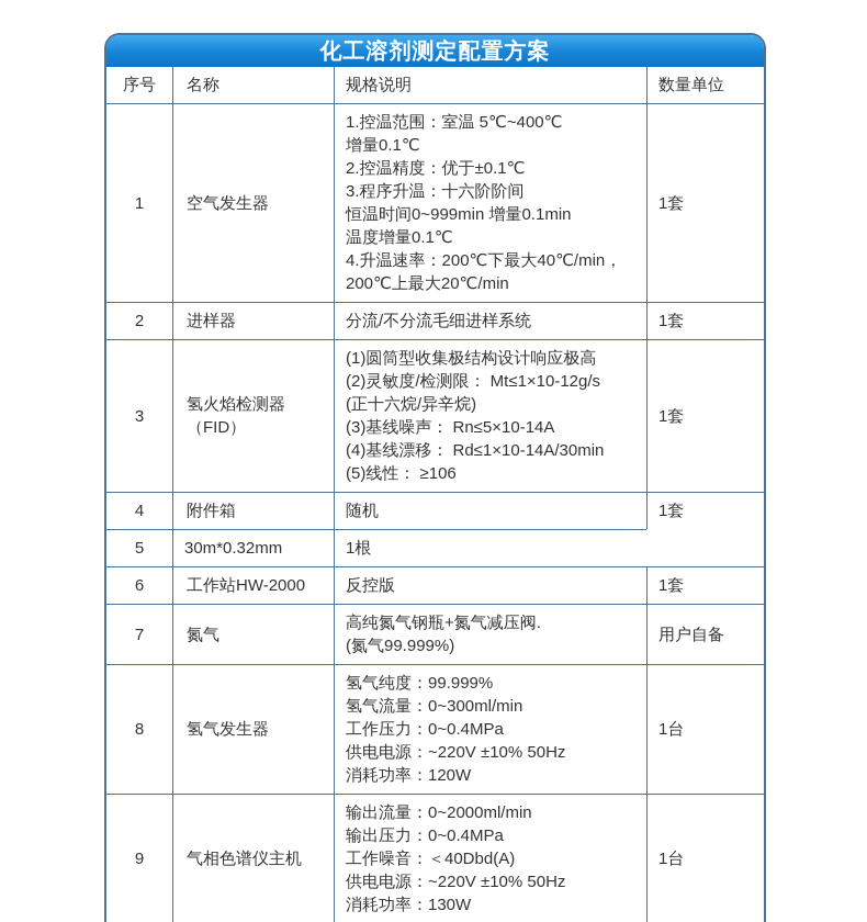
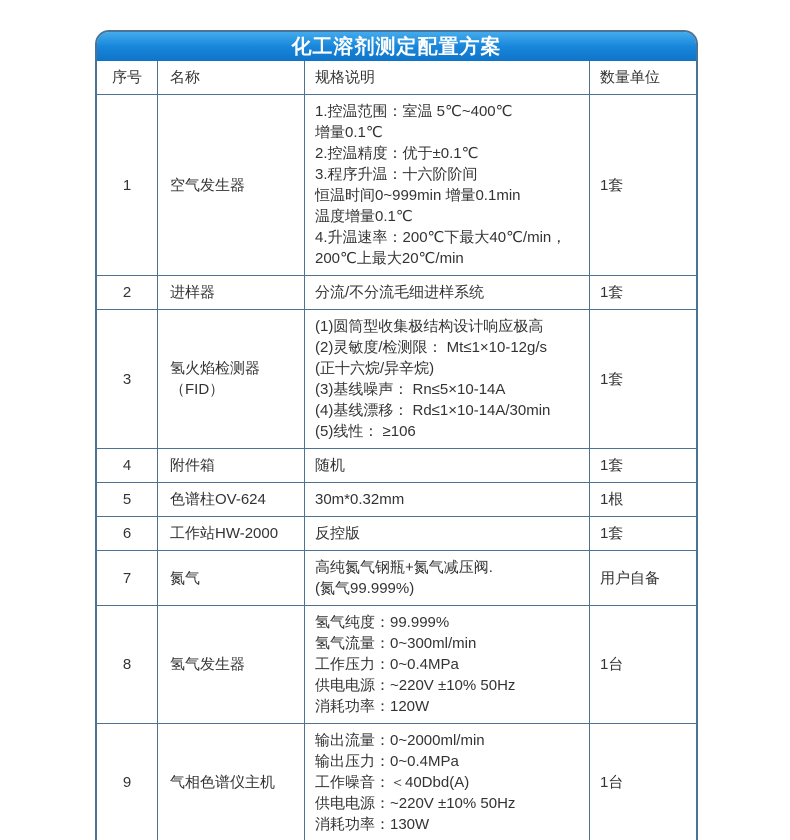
  化工溶剂测定配置方案
  序号
  名称
  规格说明
  数量单位
  1
  空气发生器
  1.控温范围：室温 5℃~400℃
  增量0.1℃
  2.控温精度：优于±0.1℃
  3.程序升温：十六阶阶间
  恒温时间0~999min 增量0.1min
  温度增量0.1℃
  4.升温速率：200℃下最大40℃/min，
  200℃上最大20℃/min
  1套
  2
  进样器
  分流/不分流毛细进样系统
  1套
  3
  氢火焰检测器（FID）
  (1)圆筒型收集极结构设计响应极高
  (2)灵敏度/检测限： Mt≤1×10-12g/s
  (正十六烷/异辛烷)
  (3)基线噪声： Rn≤5×10-14A
  (4)基线漂移： Rd≤1×10-14A/30min
  (5)线性： ≥106
  1套
  4
  附件箱
  随机
  1套
  5
+ 色谱柱OV-624
  30m*0.32mm
  1根
  6
  工作站HW-2000
  反控版
  1套
  7
  氮气
  高纯氮气钢瓶+氮气减压阀.
  (氮气99.999%)
  用户自备
  8
  氢气发生器
  氢气纯度：99.999%
  氢气流量：0~300ml/min
  工作压力：0~0.4MPa
  供电电源：~220V ±10% 50Hz
  消耗功率：120W
  1台
  9
  气相色谱仪主机
  输出流量：0~2000ml/min
  输出压力：0~0.4MPa
  工作噪音：＜40Dbd(A)
  供电电源：~220V ±10% 50Hz
  消耗功率：130W
  1台
